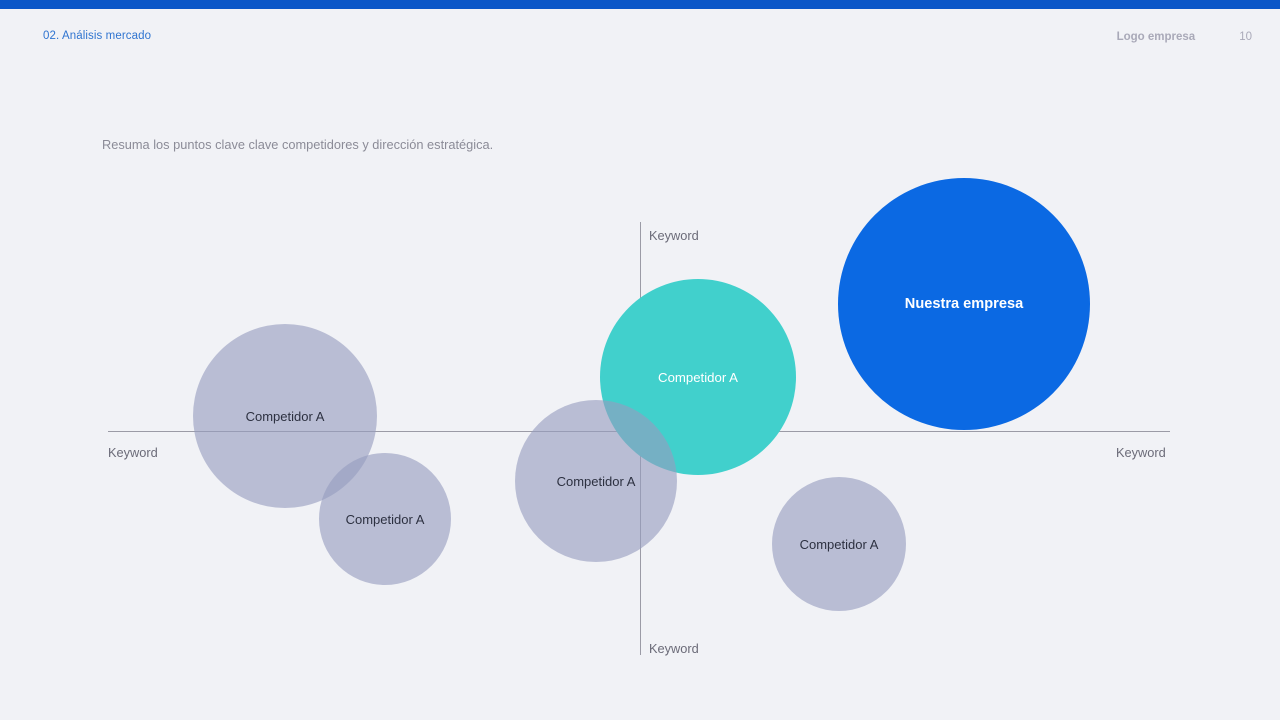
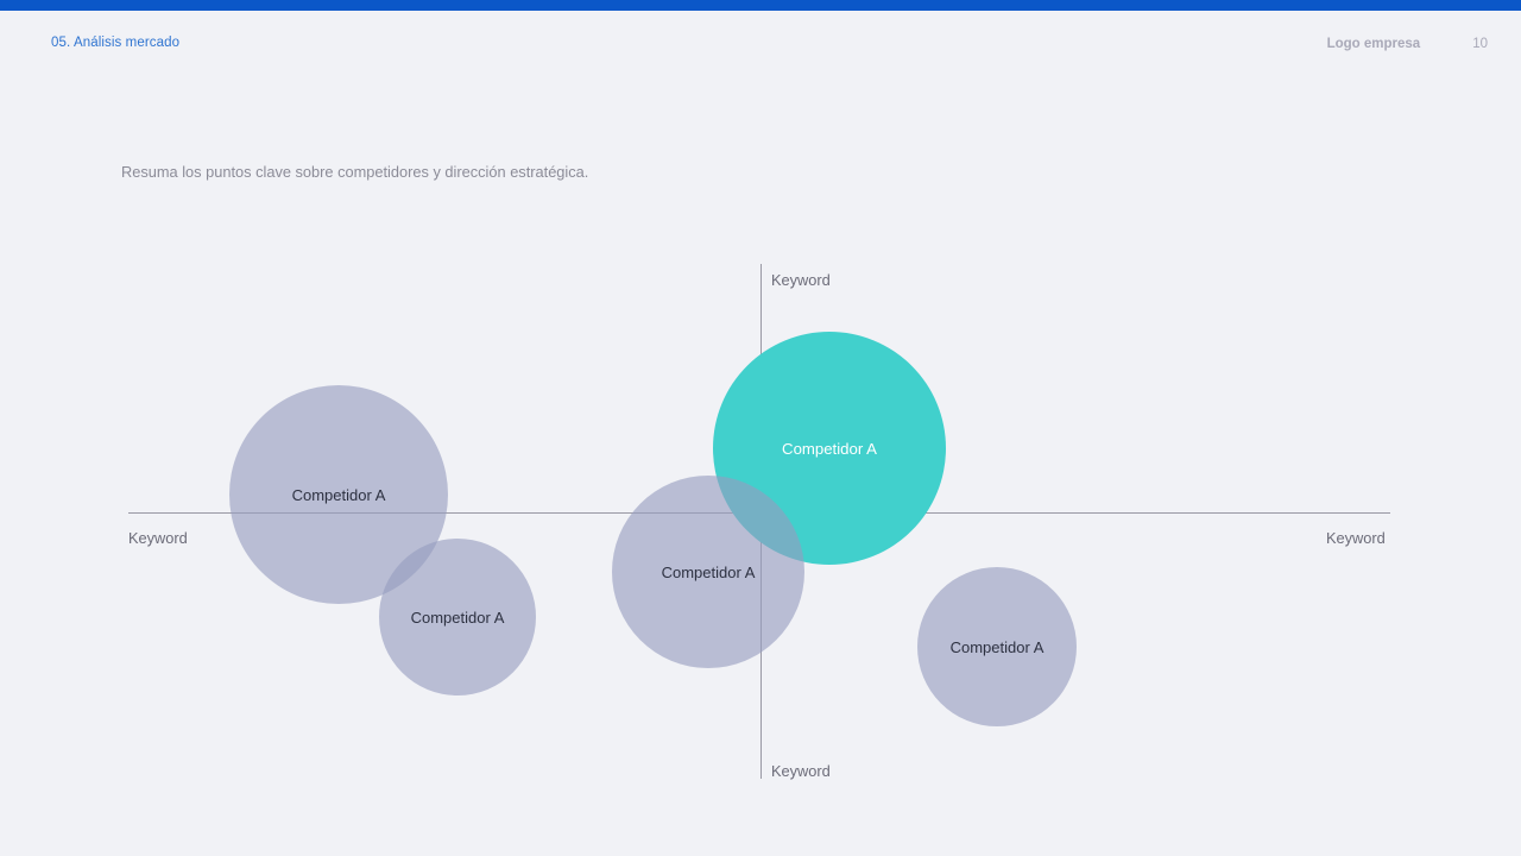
- 02. Análisis mercado
+ 05. Análisis mercado
  Logo empresa
  10
- Resuma los puntos clave clave competidores y dirección estratégica.
+ Resuma los puntos clave sobre competidores y dirección estratégica.
  Keyword
  Keyword
  Keyword
  Keyword
  Competidor A
  Competidor A
  Competidor A
  Competidor A
  Competidor A
- Nuestra empresa
